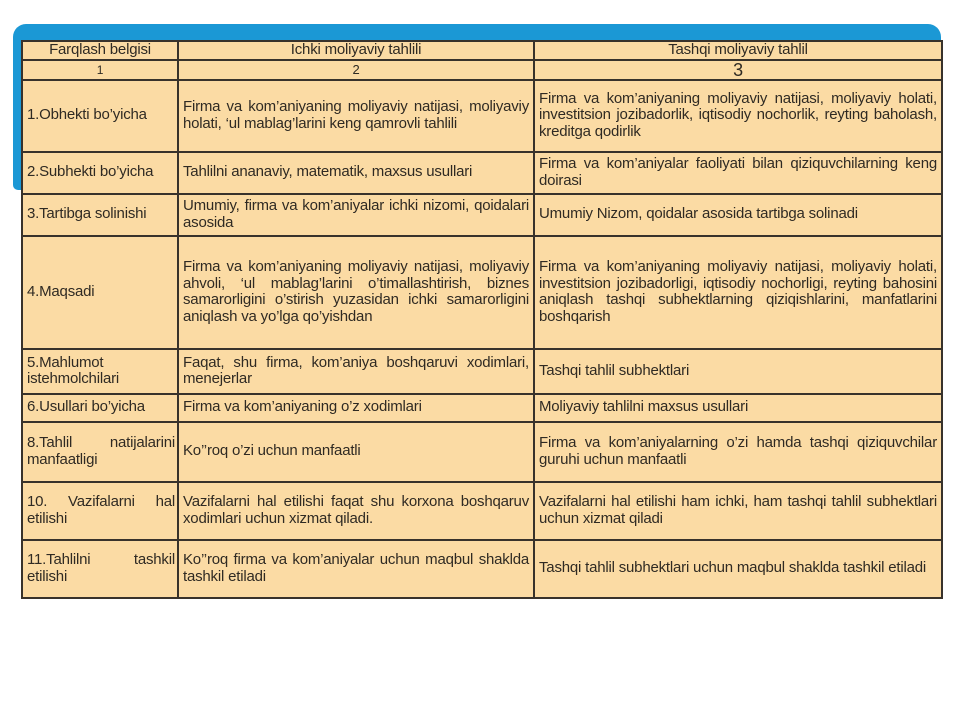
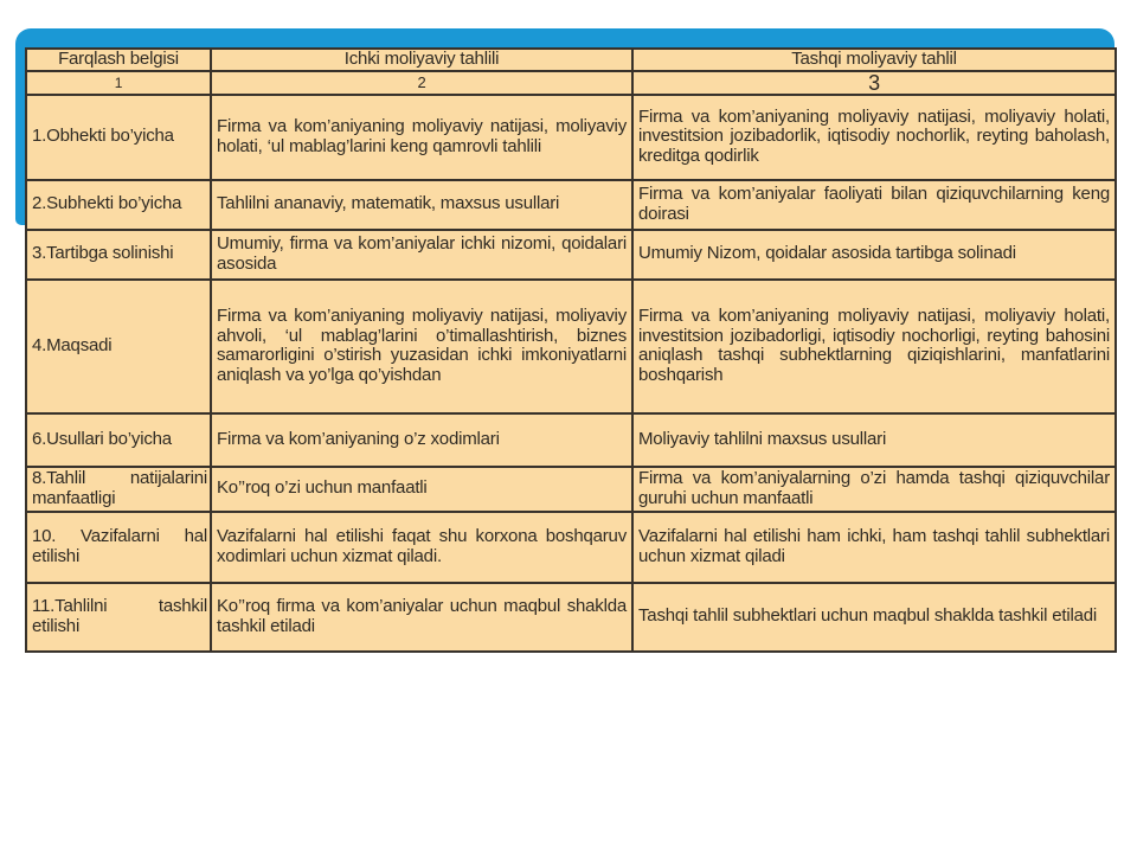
  Farqlash belgisi	Ichki moliyaviy tahlili	Tashqi moliyaviy tahlil
  1	2	3
  1.Obhekti bo’yicha	Firma va kom’aniyaning moliyaviy natijasi, moliyaviy holati, ‘ul mablag’larini keng qamrovli tahlili	Firma va kom’aniyaning moliyaviy natijasi, moliyaviy holati, investitsion jozibadorlik, iqtisodiy nochorlik, reyting baholash, kreditga qodirlik
  2.Subhekti bo’yicha	Tahlilni ananaviy, matematik, maxsus usullari	Firma va kom’aniyalar faoliyati bilan qiziquvchilarning keng doirasi
  3.Tartibga solinishi	Umumiy, firma va kom’aniyalar ichki nizomi, qoidalari asosida	Umumiy Nizom, qoidalar asosida tartibga solinadi
- 4.Maqsadi	Firma va kom’aniyaning moliyaviy natijasi, moliyaviy ahvoli, ‘ul mablag’larini o’timallashtirish, biznes samarorligini o’stirish yuzasidan ichki samarorligini aniqlash va yo’lga qo’yishdan	Firma va kom’aniyaning moliyaviy natijasi, moliyaviy holati, investitsion jozibadorligi, iqtisodiy nochorligi, reyting bahosini aniqlash tashqi subhektlarning qiziqishlarini, manfatlarini boshqarish
+ 4.Maqsadi	Firma va kom’aniyaning moliyaviy natijasi, moliyaviy ahvoli, ‘ul mablag’larini o’timallashtirish, biznes samarorligini o’stirish yuzasidan ichki imkoniyatlarni aniqlash va yo’lga qo’yishdan	Firma va kom’aniyaning moliyaviy natijasi, moliyaviy holati, investitsion jozibadorligi, iqtisodiy nochorligi, reyting bahosini aniqlash tashqi subhektlarning qiziqishlarini, manfatlarini boshqarish
- 5.Mahlumot istehmolchilari	Faqat, shu firma, kom’aniya boshqaruvi xodimlari, menejerlar	Tashqi tahlil subhektlari
  6.Usullari bo’yicha	Firma va kom’aniyaning o’z xodimlari	Moliyaviy tahlilni maxsus usullari
  8.Tahlil natijalarini manfaatligi	Ko’’roq o’zi uchun manfaatli	Firma va kom’aniyalarning o’zi hamda tashqi qiziquvchilar guruhi uchun manfaatli
  10. Vazifalarni hal etilishi	Vazifalarni hal etilishi faqat shu korxona boshqaruv xodimlari uchun xizmat qiladi.	Vazifalarni hal etilishi ham ichki, ham tashqi tahlil subhektlari uchun xizmat qiladi
  11.Tahlilni tashkil etilishi	Ko’’roq firma va kom’aniyalar uchun maqbul shaklda tashkil etiladi	Tashqi tahlil subhektlari uchun maqbul shaklda tashkil etiladi
